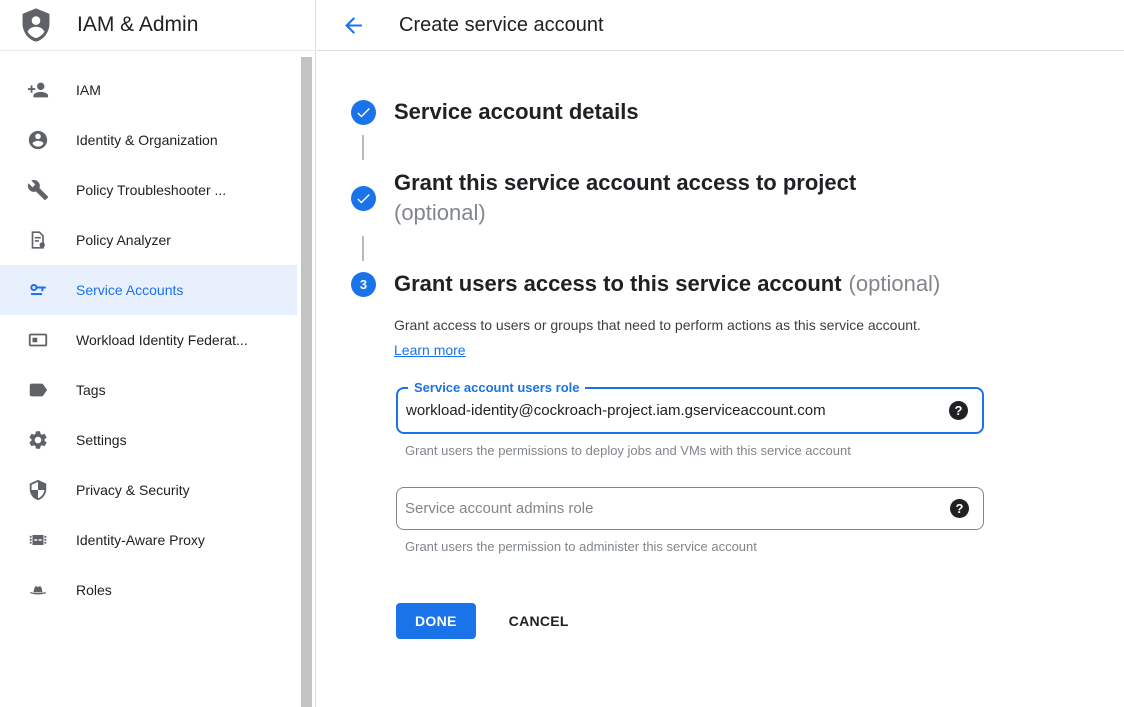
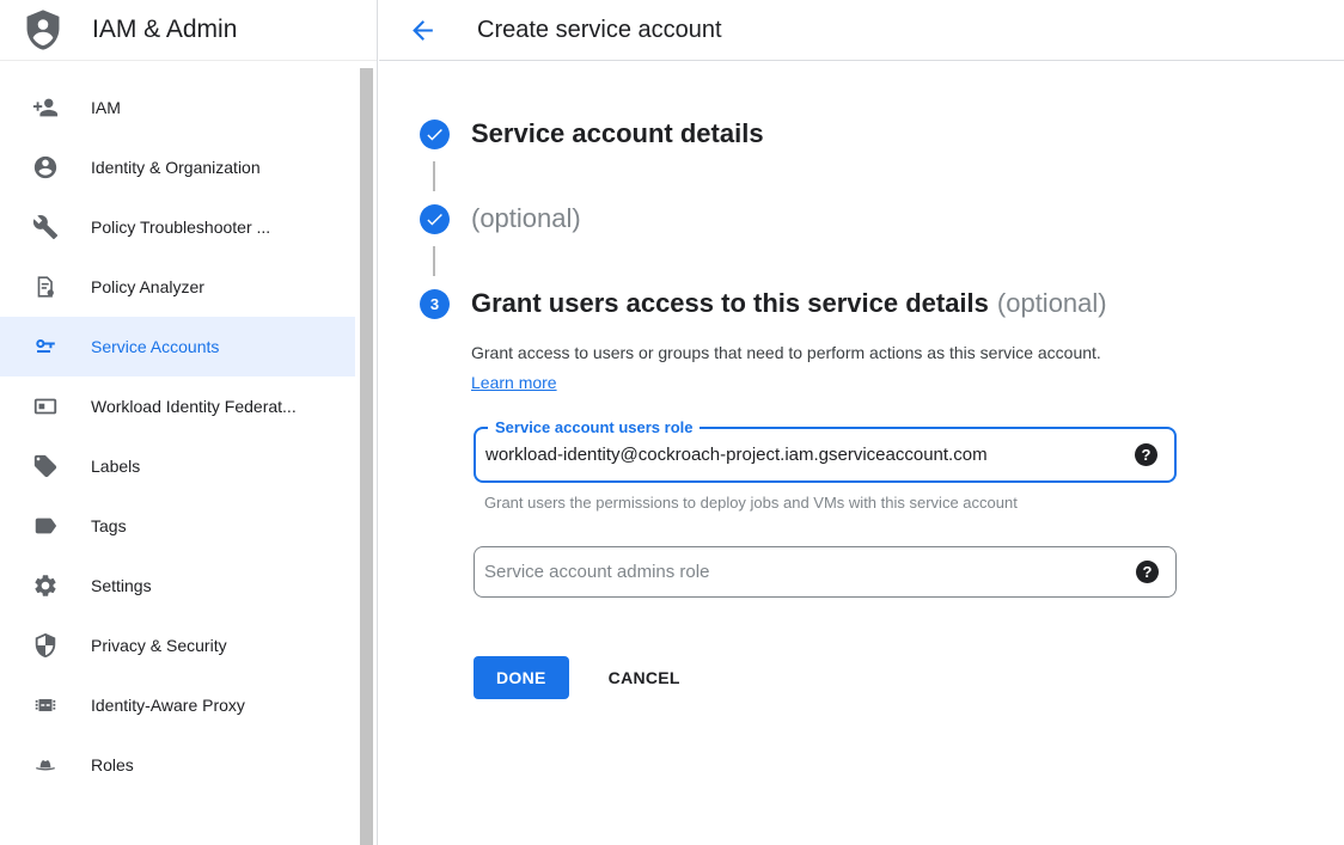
  IAM & Admin
  IAM
  Identity & Organization
  Policy Troubleshooter ...
  Policy Analyzer
  Service Accounts
  Workload Identity Federat...
+ Labels
  Tags
  Settings
  Privacy & Security
  Identity-Aware Proxy
  Roles
  Create service account
  Service account details
- Grant this service account access to project
  (optional)
  3
- Grant users access to this service account (optional)
+ Grant users access to this service details (optional)
  Grant access to users or groups that need to perform actions as this service account. Learn more
  Service account users role
  workload-identity@cockroach-project.iam.gserviceaccount.com
  ?
  Grant users the permissions to deploy jobs and VMs with this service account
  Service account admins role
  ?
- Grant users the permission to administer this service account
  DONE
  CANCEL
